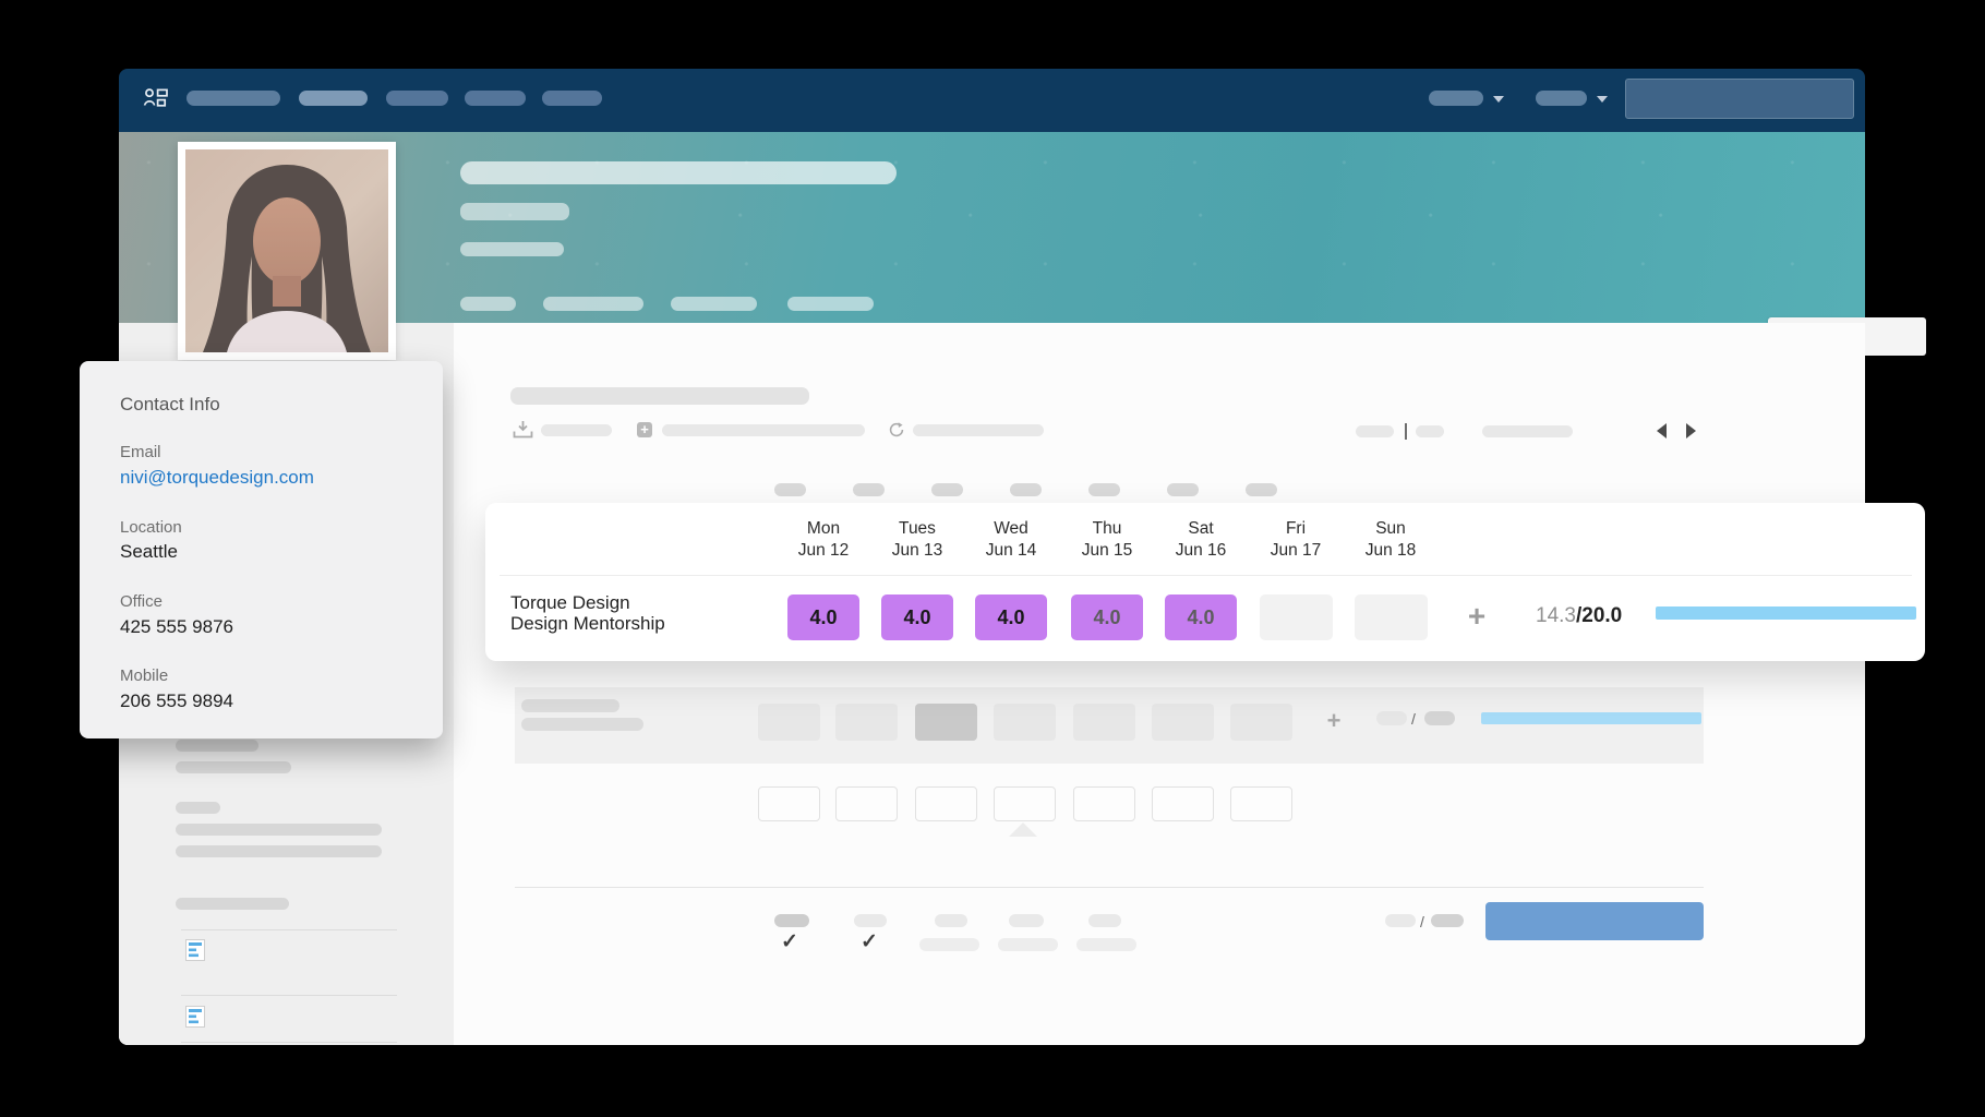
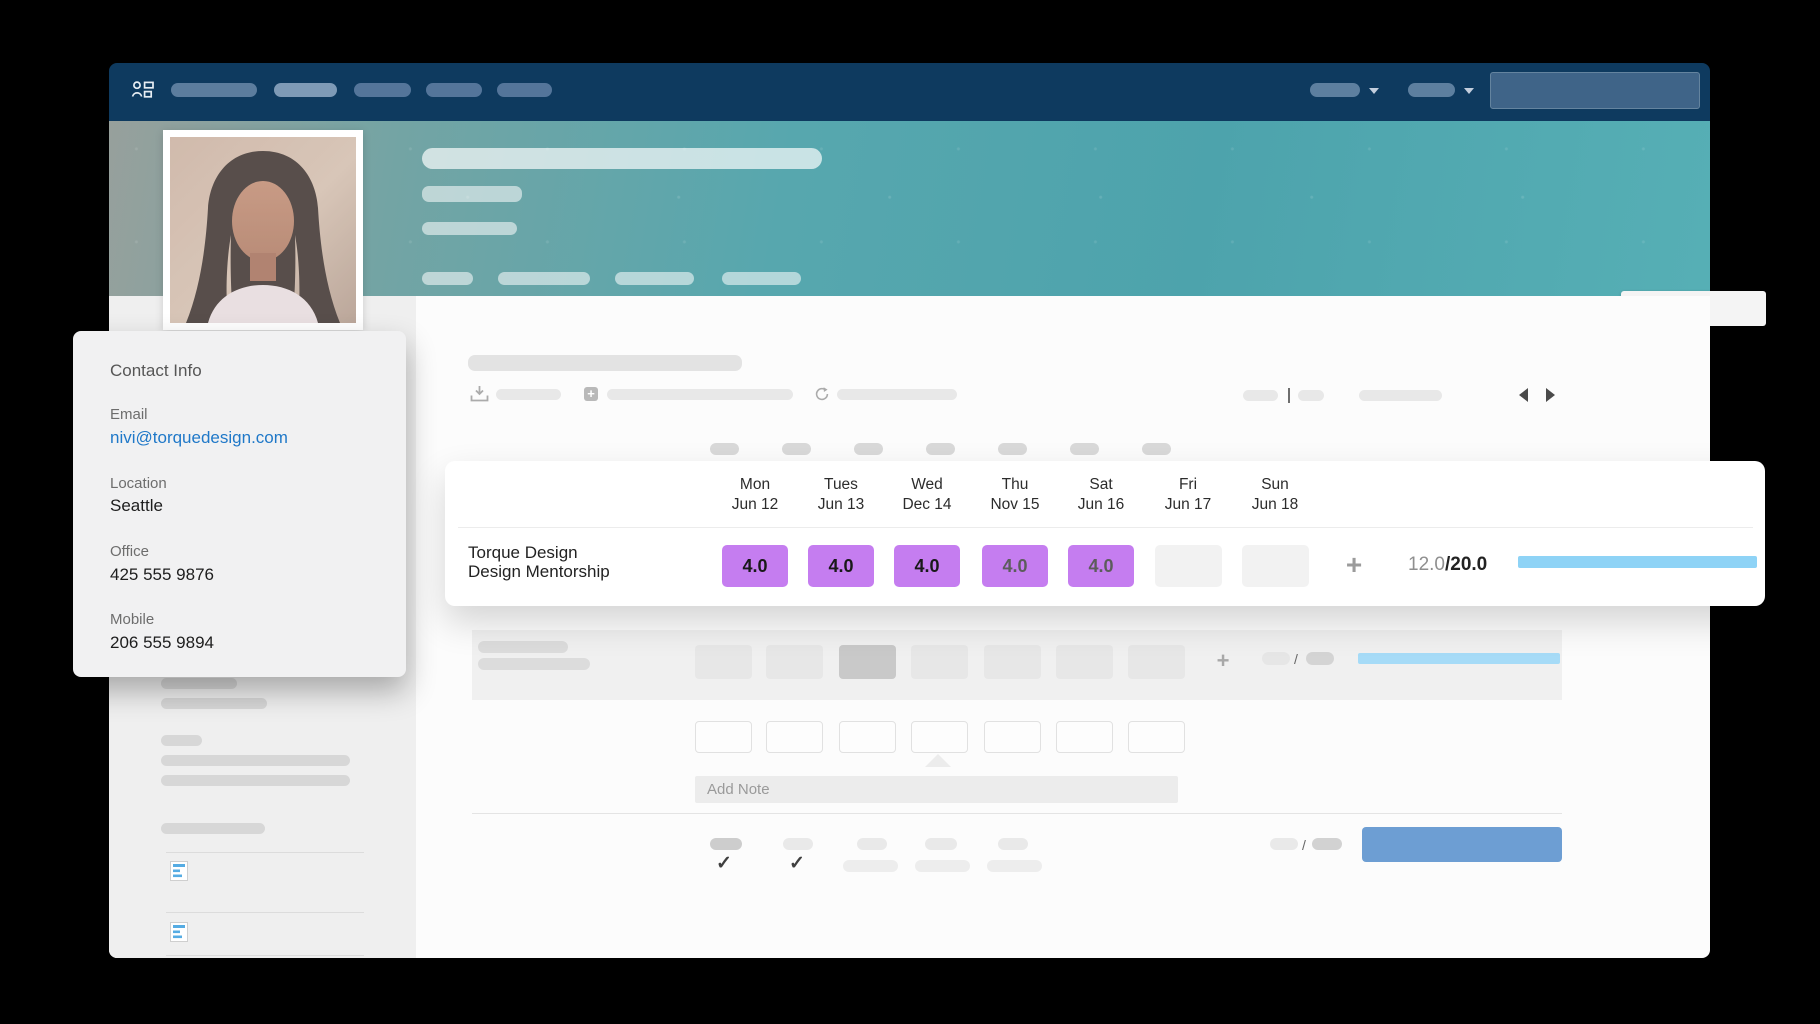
  +
  Mon
  Jun 12
  Tues
  Jun 13
  Wed
- Jun 14
+ Dec 14
  Thu
- Jun 15
+ Nov 15
  Sat
  Jun 16
  Fri
  Jun 17
  Sun
  Jun 18
  Torque Design
  Design Mentorship
  4.0
  4.0
  4.0
  4.0
  4.0
  +
- 14.3/20.0
+ 12.0/20.0
  +
  /
+ Add Note
  ✓
  ✓
  /
  Contact Info
  Email
  nivi@torquedesign.com
  Location
  Seattle
  Office
  425 555 9876
  Mobile
  206 555 9894
